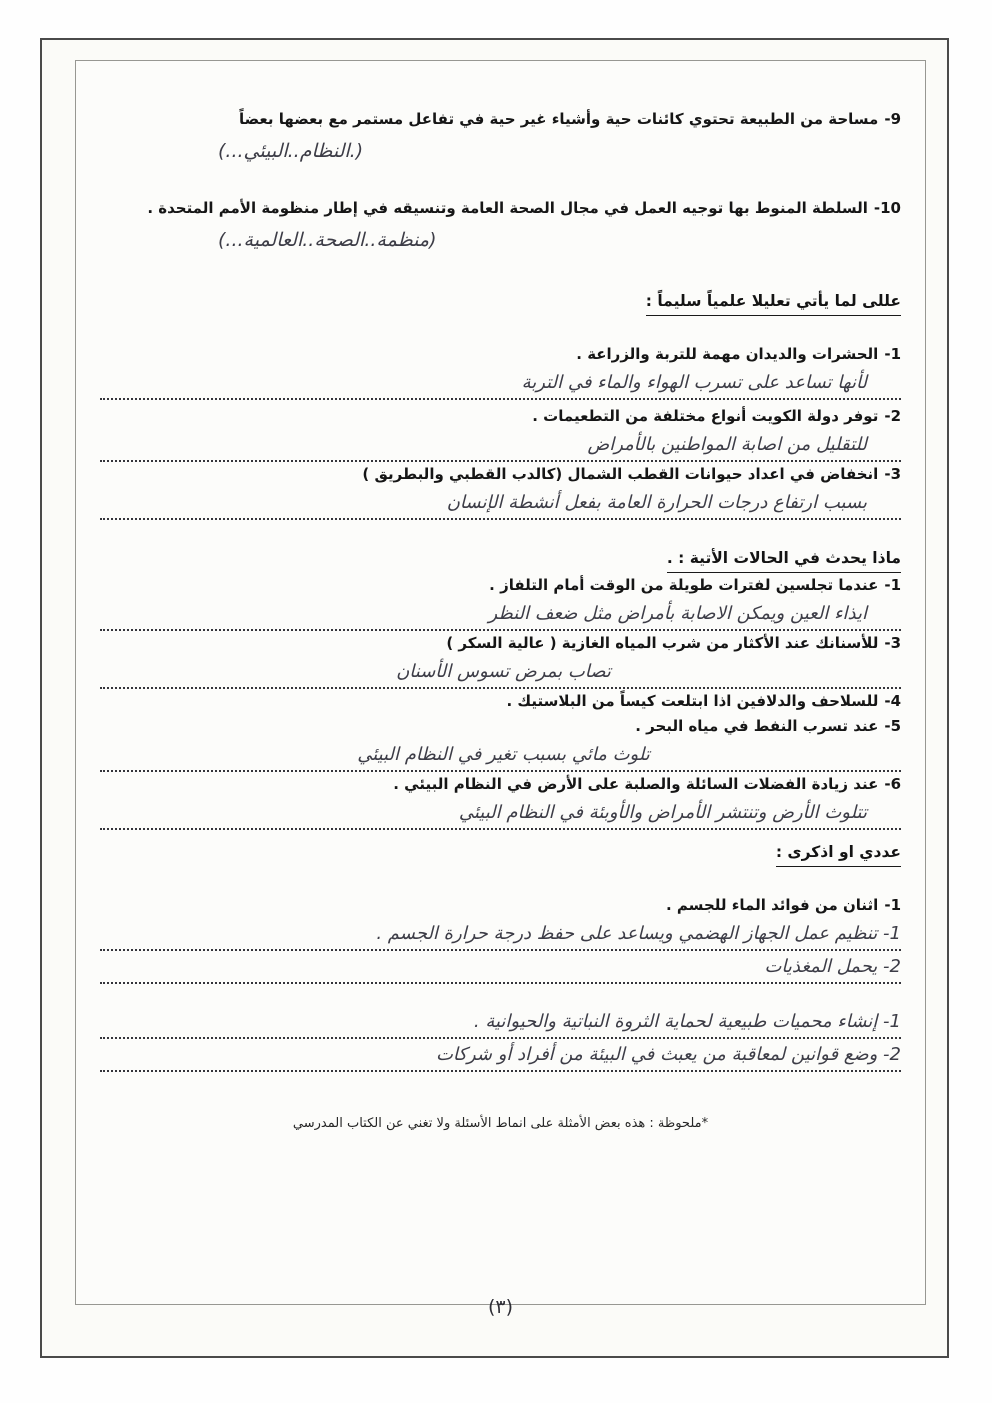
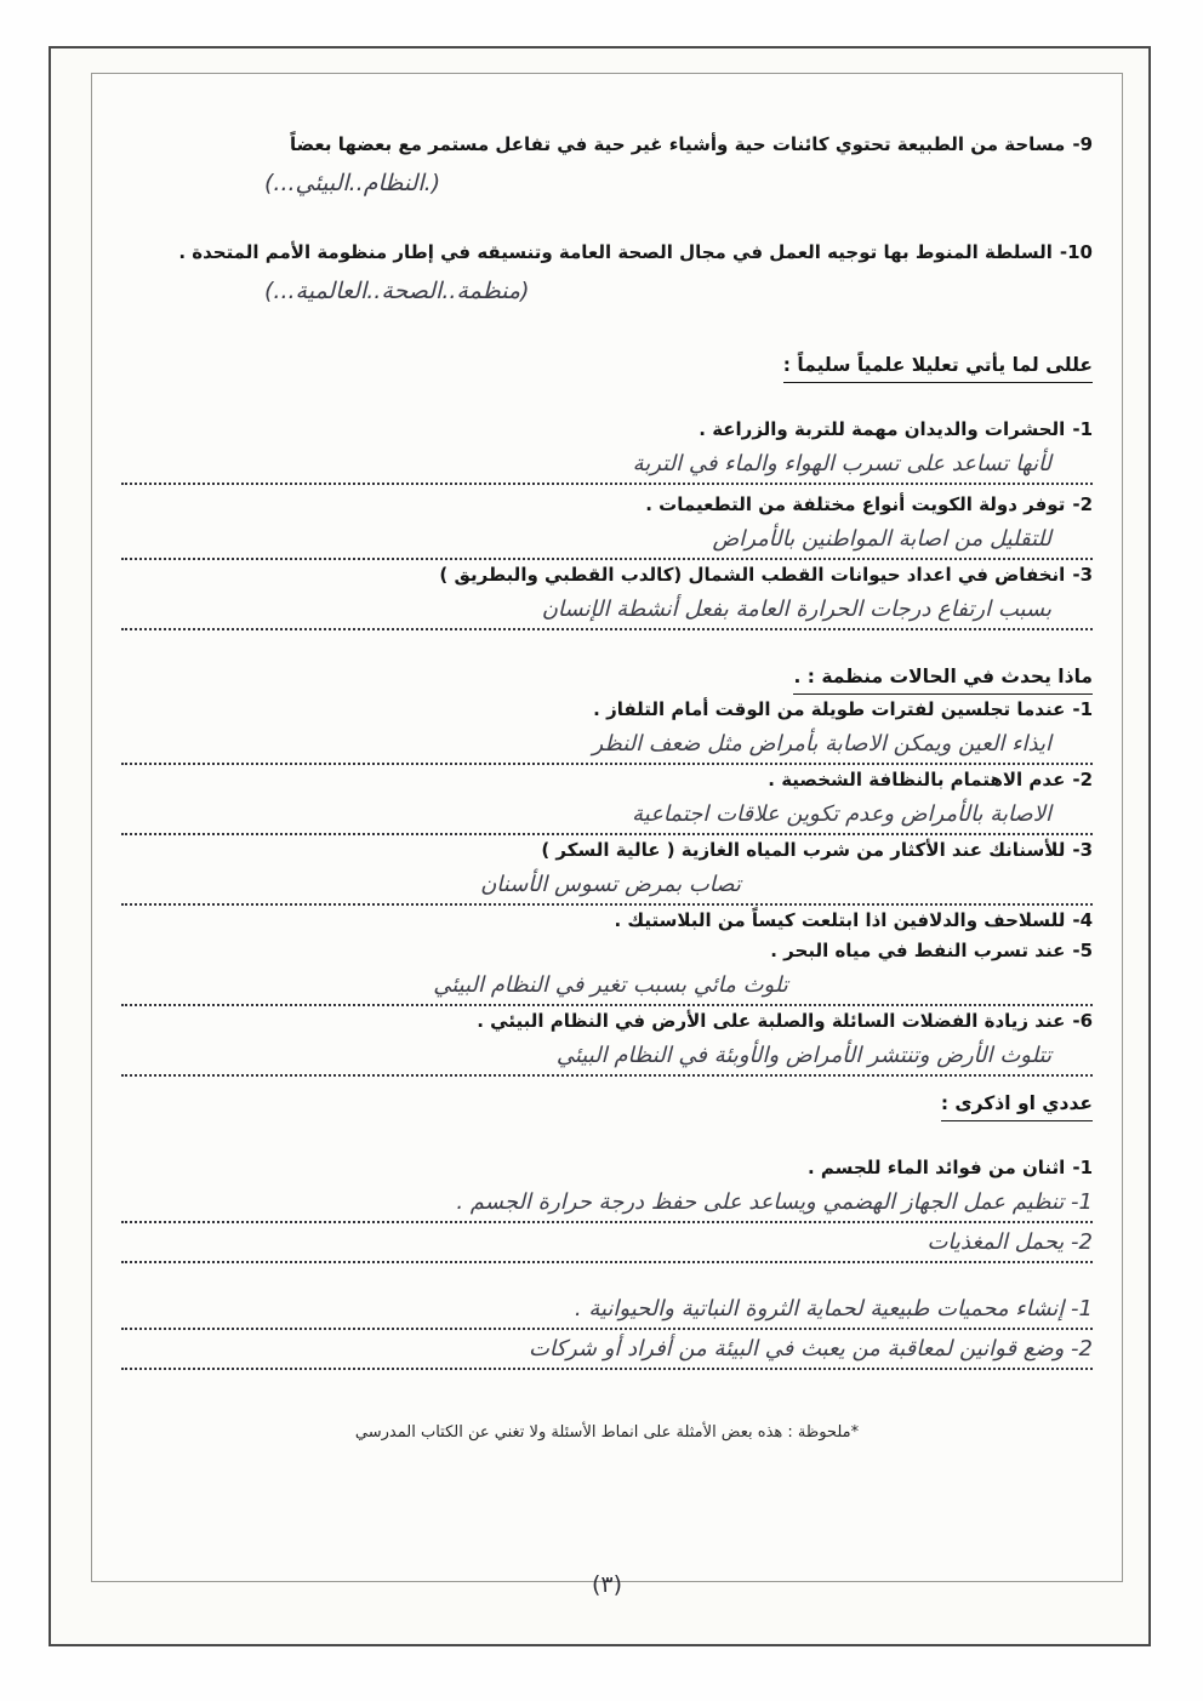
  9-مساحة من الطبيعة تحتوي كائنات حية وأشياء غير حية في تفاعل مستمر مع بعضها بعضاً
  (.النظام..البيئي...)
  10-السلطة المنوط بها توجيه العمل في مجال الصحة العامة وتنسيقه في إطار منظومة الأمم المتحدة .
  (منظمة..الصحة..العالمية...)
  عللى لما يأتي تعليلا علمياً سليماً :
  1-الحشرات والديدان مهمة للتربة والزراعة .
  لأنها تساعد على تسرب الهواء والماء في التربة
  2-توفر دولة الكويت أنواع مختلفة من التطعيمات .
  للتقليل من اصابة المواطنين بالأمراض
  3-انخفاض في اعداد حيوانات القطب الشمال (كالدب القطبي والبطريق )
  بسبب ارتفاع درجات الحرارة العامة بفعل أنشطة الإنسان
- ماذا يحدث في الحالات الأتية : .
+ ماذا يحدث في الحالات منظمة : .
  1-عندما تجلسين لفترات طويلة من الوقت أمام التلفاز .
  ايذاء العين ويمكن الاصابة بأمراض مثل ضعف النظر
+ 2-عدم الاهتمام بالنظافة الشخصية .
+ الاصابة بالأمراض وعدم تكوين علاقات اجتماعية
  3-للأسنانك عند الأكثار من شرب المياه الغازية ( عالية السكر )
  تصاب بمرض تسوس الأسنان
  4-للسلاحف والدلافين اذا ابتلعت كيساً من البلاستيك .
  5-عند تسرب النفط في مياه البحر .
  تلوث مائي بسبب تغير في النظام البيئي
  6-عند زيادة الفضلات السائلة والصلبة على الأرض في النظام البيئي .
  تتلوث الأرض وتنتشر الأمراض والأوبئة في النظام البيئي
  عددي او اذكرى :
  1-اثنان من فوائد الماء للجسم .
  1- تنظيم عمل الجهاز الهضمي ويساعد على حفظ درجة حرارة الجسم .
  2- يحمل المغذيات
  1- إنشاء محميات طبيعية لحماية الثروة النباتية والحيوانية .
  2- وضع قوانين لمعاقبة من يعبث في البيئة من أفراد أو شركات
  *ملحوظة : هذه بعض الأمثلة على انماط الأسئلة ولا تغني عن الكتاب المدرسي
  (٣)
